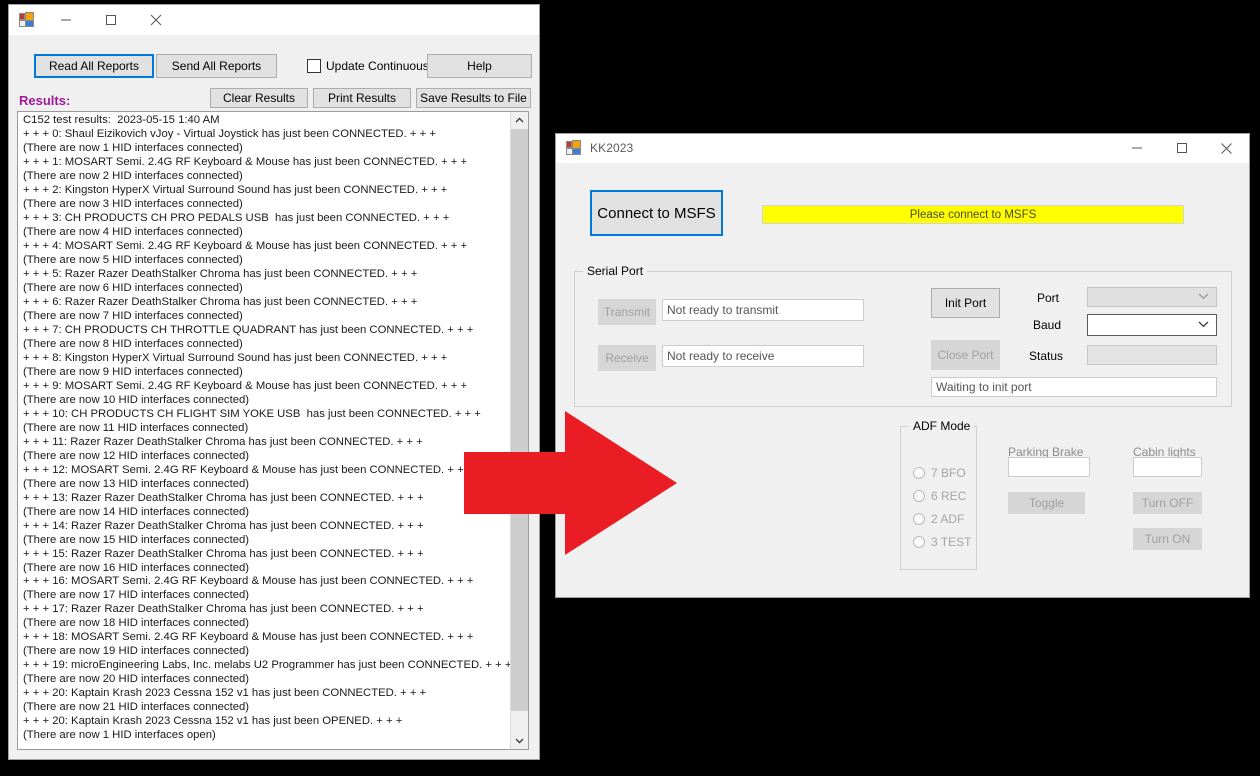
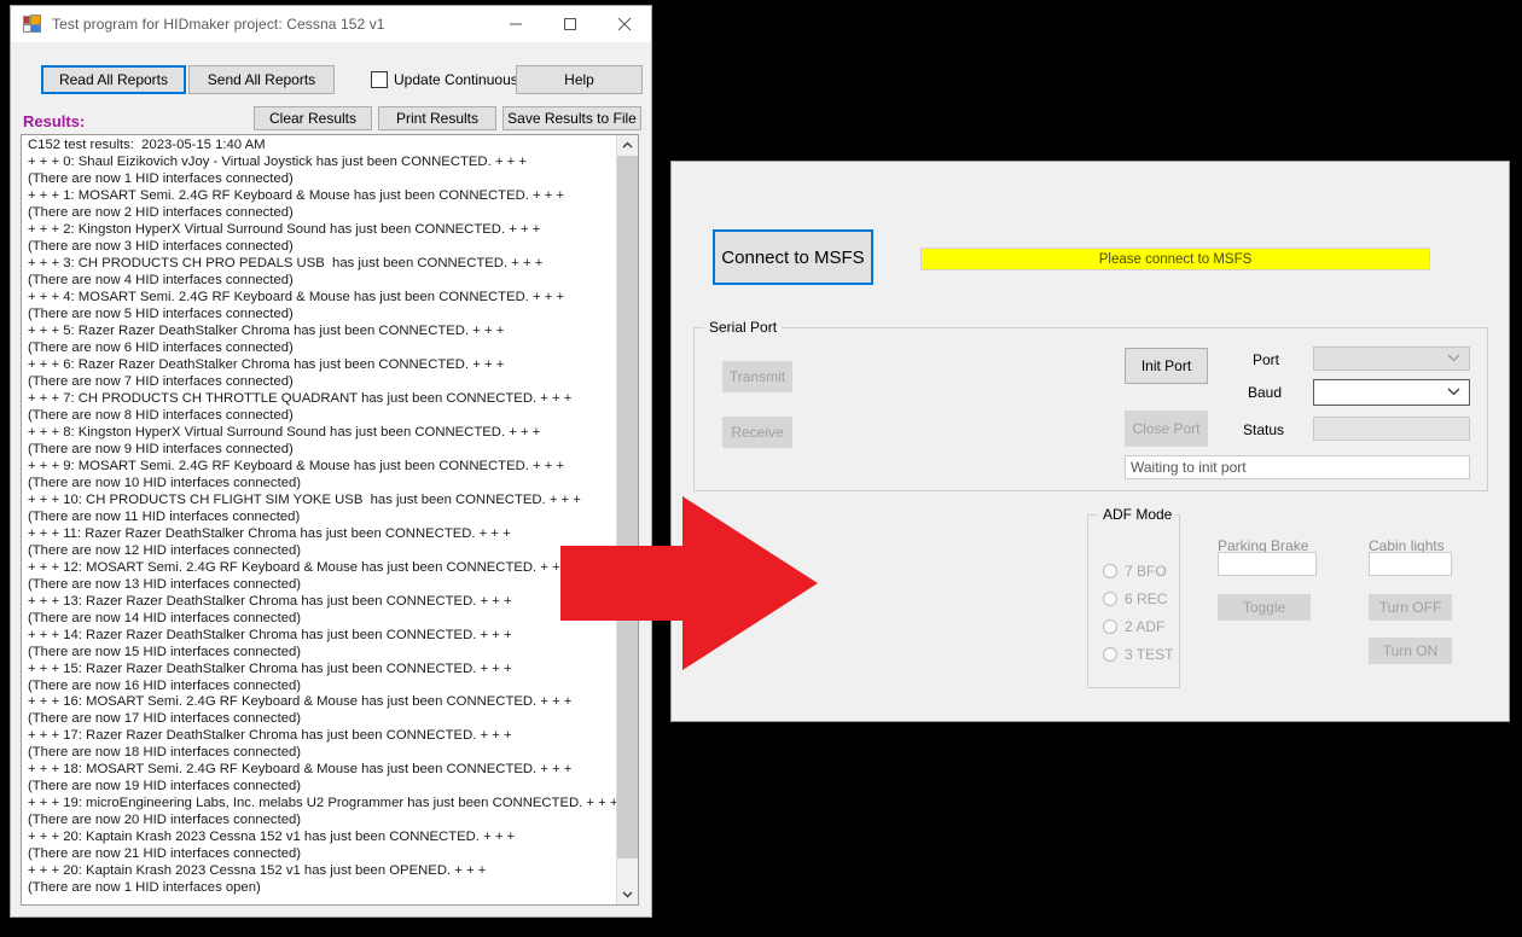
+ Test program for HIDmaker project: Cessna 152 v1
  Read All Reports
  Send All Reports
  Update Continuous
  Help
  Results:
  Clear Results
  Print Results
  Save Results to File
  C152 test results: 2023-05-15 1:40 AM
  + + + 0: Shaul Eizikovich vJoy - Virtual Joystick has just been CONNECTED. + + +
  (There are now 1 HID interfaces connected)
  + + + 1: MOSART Semi. 2.4G RF Keyboard & Mouse has just been CONNECTED. + + +
  (There are now 2 HID interfaces connected)
  + + + 2: Kingston HyperX Virtual Surround Sound has just been CONNECTED. + + +
  (There are now 3 HID interfaces connected)
  + + + 3: CH PRODUCTS CH PRO PEDALS USB has just been CONNECTED. + + +
  (There are now 4 HID interfaces connected)
  + + + 4: MOSART Semi. 2.4G RF Keyboard & Mouse has just been CONNECTED. + + +
  (There are now 5 HID interfaces connected)
  + + + 5: Razer Razer DeathStalker Chroma has just been CONNECTED. + + +
  (There are now 6 HID interfaces connected)
  + + + 6: Razer Razer DeathStalker Chroma has just been CONNECTED. + + +
  (There are now 7 HID interfaces connected)
  + + + 7: CH PRODUCTS CH THROTTLE QUADRANT has just been CONNECTED. + + +
  (There are now 8 HID interfaces connected)
  + + + 8: Kingston HyperX Virtual Surround Sound has just been CONNECTED. + + +
  (There are now 9 HID interfaces connected)
  + + + 9: MOSART Semi. 2.4G RF Keyboard & Mouse has just been CONNECTED. + + +
  (There are now 10 HID interfaces connected)
  + + + 10: CH PRODUCTS CH FLIGHT SIM YOKE USB has just been CONNECTED. + + +
  (There are now 11 HID interfaces connected)
  + + + 11: Razer Razer DeathStalker Chroma has just been CONNECTED. + + +
  (There are now 12 HID interfaces connected)
  + + + 12: MOSART Semi. 2.4G RF Keyboard & Mouse has just been CONNECTED. + +
  (There are now 13 HID interfaces connected)
  + + + 13: Razer Razer DeathStalker Chroma has just been CONNECTED. + + +
  (There are now 14 HID interfaces connected)
  + + + 14: Razer Razer DeathStalker Chroma has just been CONNECTED. + + +
  (There are now 15 HID interfaces connected)
  + + + 15: Razer Razer DeathStalker Chroma has just been CONNECTED. + + +
  (There are now 16 HID interfaces connected)
  + + + 16: MOSART Semi. 2.4G RF Keyboard & Mouse has just been CONNECTED. + + +
  (There are now 17 HID interfaces connected)
  + + + 17: Razer Razer DeathStalker Chroma has just been CONNECTED. + + +
  (There are now 18 HID interfaces connected)
  + + + 18: MOSART Semi. 2.4G RF Keyboard & Mouse has just been CONNECTED. + + +
  (There are now 19 HID interfaces connected)
  + + + 19: microEngineering Labs, Inc. melabs U2 Programmer has just been CONNECTED. + + +
  (There are now 20 HID interfaces connected)
  + + + 20: Kaptain Krash 2023 Cessna 152 v1 has just been CONNECTED. + + +
  (There are now 21 HID interfaces connected)
  + + + 20: Kaptain Krash 2023 Cessna 152 v1 has just been OPENED. + + +
  (There are now 1 HID interfaces open)
- KK2023
  Connect to MSFS
  Please connect to MSFS
  Serial Port
  Transmit
- Not ready to transmit
  Receive
- Not ready to receive
  Init Port
  Close Port
  Port
  Baud
  Status
  Waiting to init port
  ADF Mode
  7 BFO
  6 REC
  2 ADF
  3 TEST
  Parking Brake
  Toggle
  Cabin lights
  Turn OFF
  Turn ON
